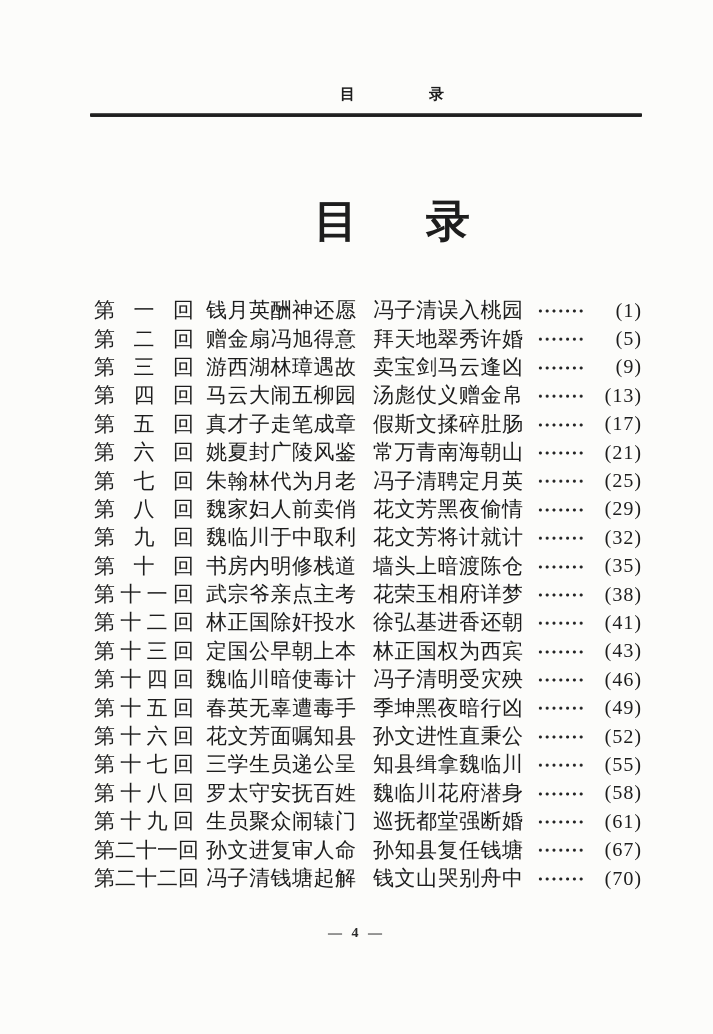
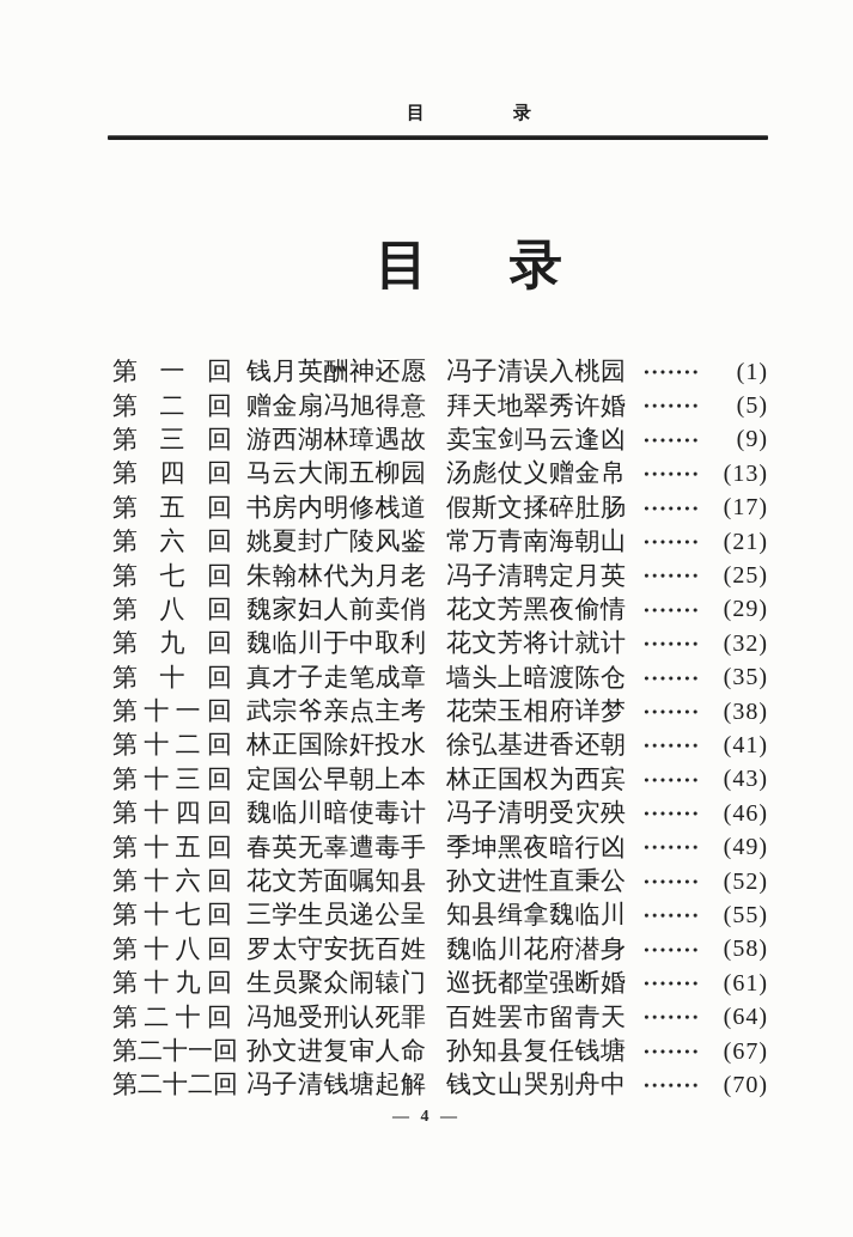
  目
  录
  目
  录
  第一回
  钱月英酬神还愿
  冯子清误入桃园
  (1)
  第二回
  赠金扇冯旭得意
  拜天地翠秀许婚
  (5)
  第三回
  游西湖林璋遇故
  卖宝剑马云逢凶
  (9)
  第四回
  马云大闹五柳园
  汤彪仗义赠金帛
  (13)
  第五回
- 真才子走笔成章
+ 书房内明修栈道
  假斯文揉碎肚肠
  (17)
  第六回
  姚夏封广陵风鉴
  常万青南海朝山
  (21)
  第七回
  朱翰林代为月老
  冯子清聘定月英
  (25)
  第八回
  魏家妇人前卖俏
  花文芳黑夜偷情
  (29)
  第九回
  魏临川于中取利
  花文芳将计就计
  (32)
  第十回
- 书房内明修栈道
+ 真才子走笔成章
  墙头上暗渡陈仓
  (35)
  第十一回
  武宗爷亲点主考
  花荣玉相府详梦
  (38)
  第十二回
  林正国除奸投水
  徐弘基进香还朝
  (41)
  第十三回
  定国公早朝上本
  林正国权为西宾
  (43)
  第十四回
  魏临川暗使毒计
  冯子清明受灾殃
  (46)
  第十五回
  春英无辜遭毒手
  季坤黑夜暗行凶
  (49)
  第十六回
  花文芳面嘱知县
  孙文进性直秉公
  (52)
  第十七回
  三学生员递公呈
  知县缉拿魏临川
  (55)
  第十八回
  罗太守安抚百姓
  魏临川花府潜身
  (58)
  第十九回
  生员聚众闹辕门
  巡抚都堂强断婚
  (61)
+ 第二十回
+ 冯旭受刑认死罪
+ 百姓罢市留青天
+ (64)
  第二十一回
  孙文进复审人命
  孙知县复任钱塘
  (67)
  第二十二回
  冯子清钱塘起解
  钱文山哭别舟中
  (70)
  — 4 —
